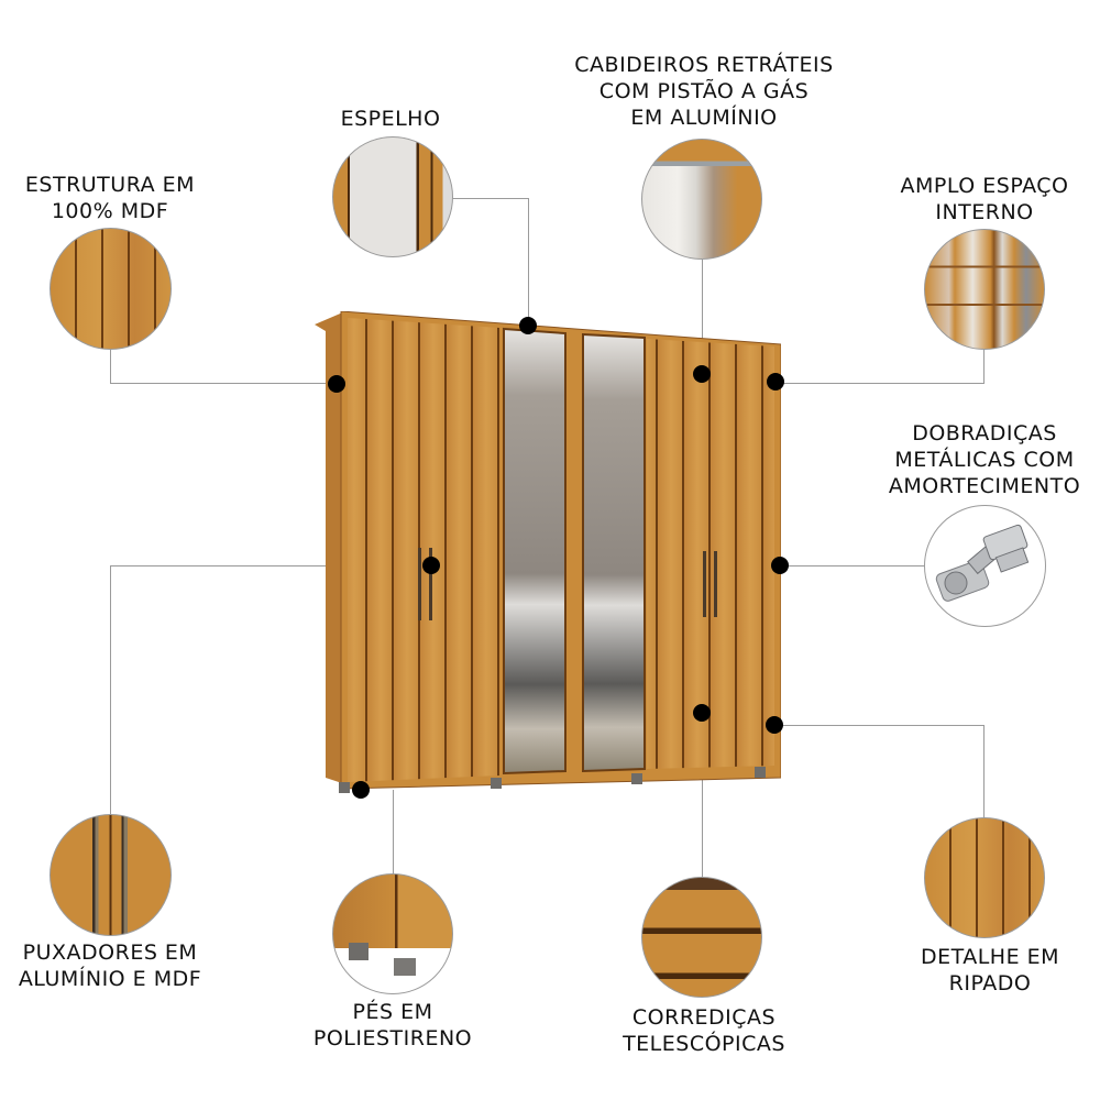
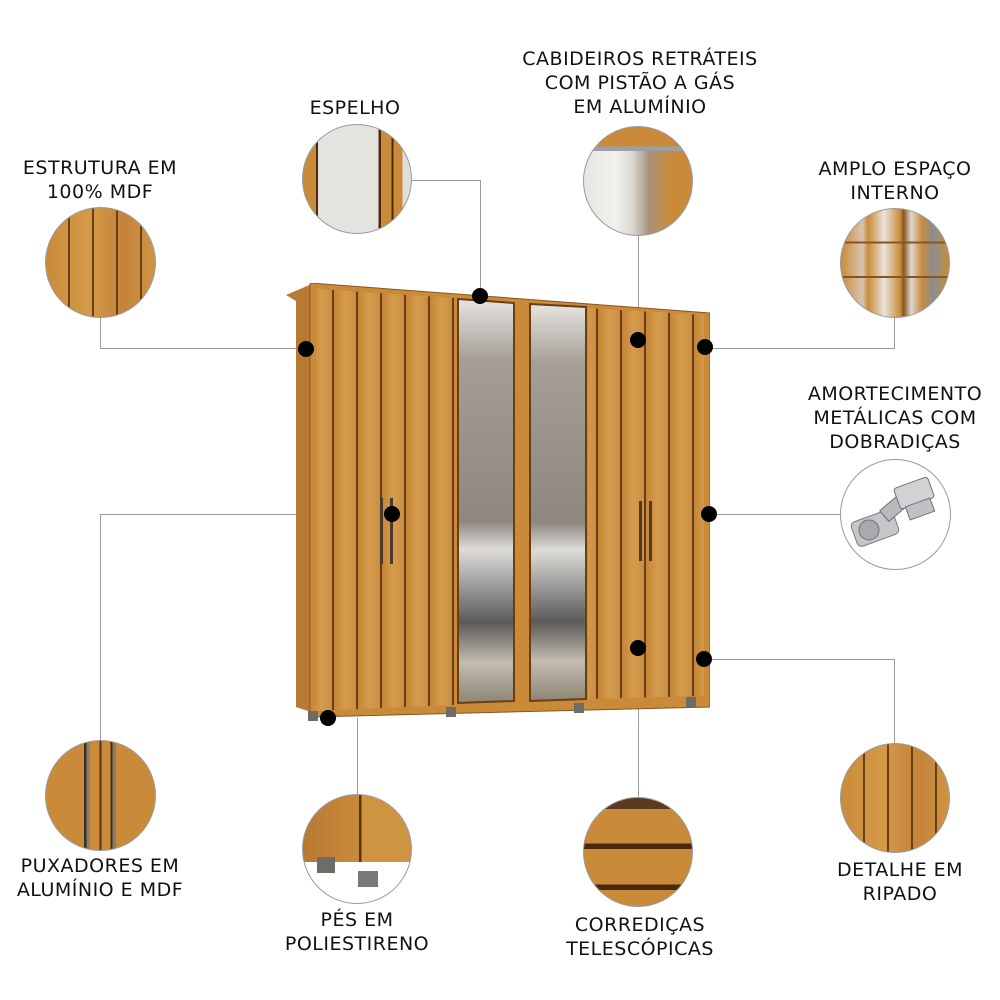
  ESTRUTURA EM
  100% MDF
  ESPELHO
  CABIDEIROS RETRÁTEIS
  COM PISTÃO A GÁS
  EM ALUMÍNIO
  AMPLO ESPAÇO
  INTERNO
- DOBRADIÇAS
+ AMORTECIMENTO
  METÁLICAS COM
- AMORTECIMENTO
+ DOBRADIÇAS
  PUXADORES EM
  ALUMÍNIO E MDF
  PÉS EM
  POLIESTIRENO
  CORREDIÇAS
  TELESCÓPICAS
  DETALHE EM
  RIPADO
